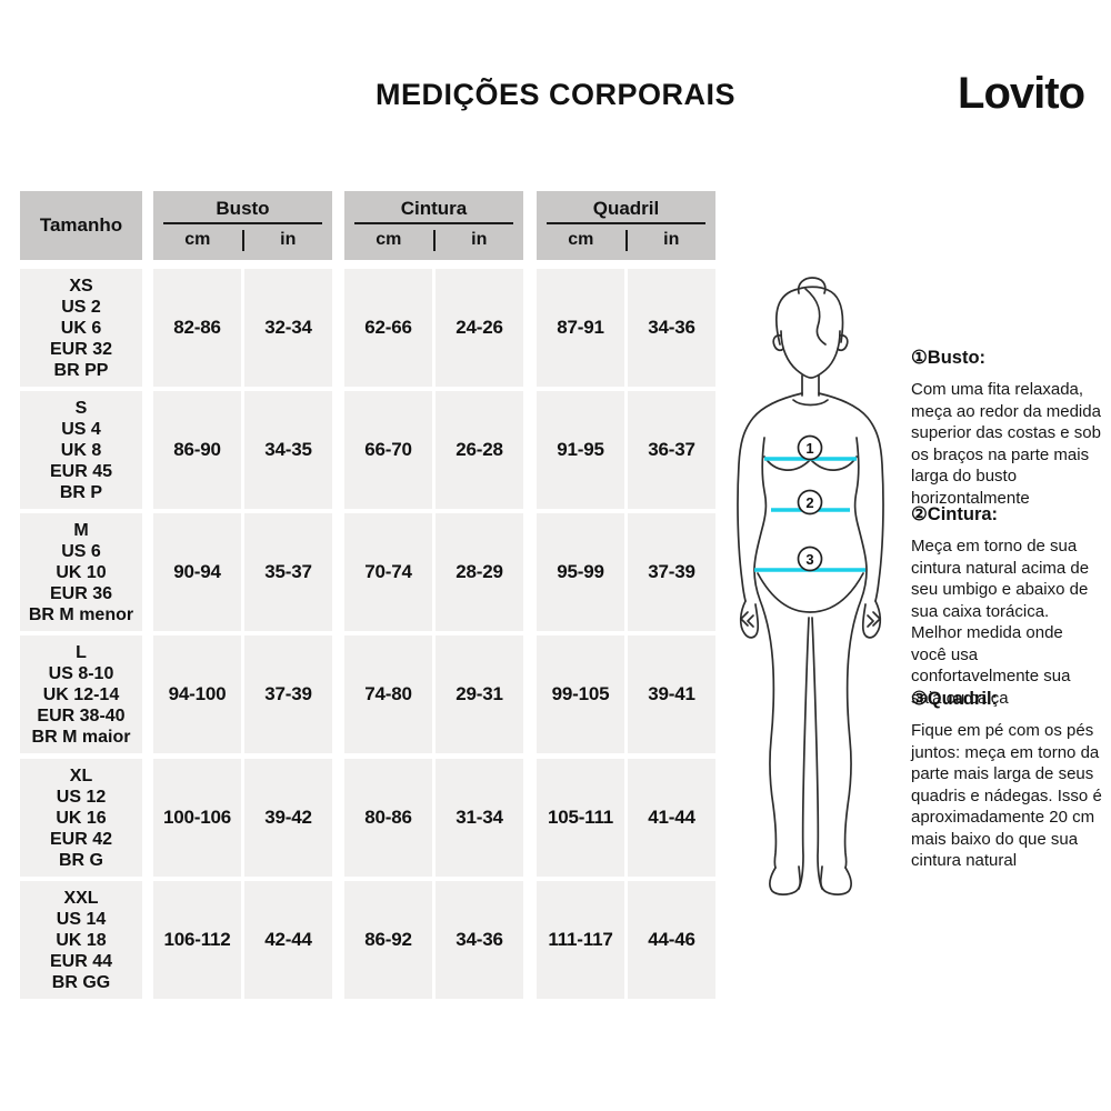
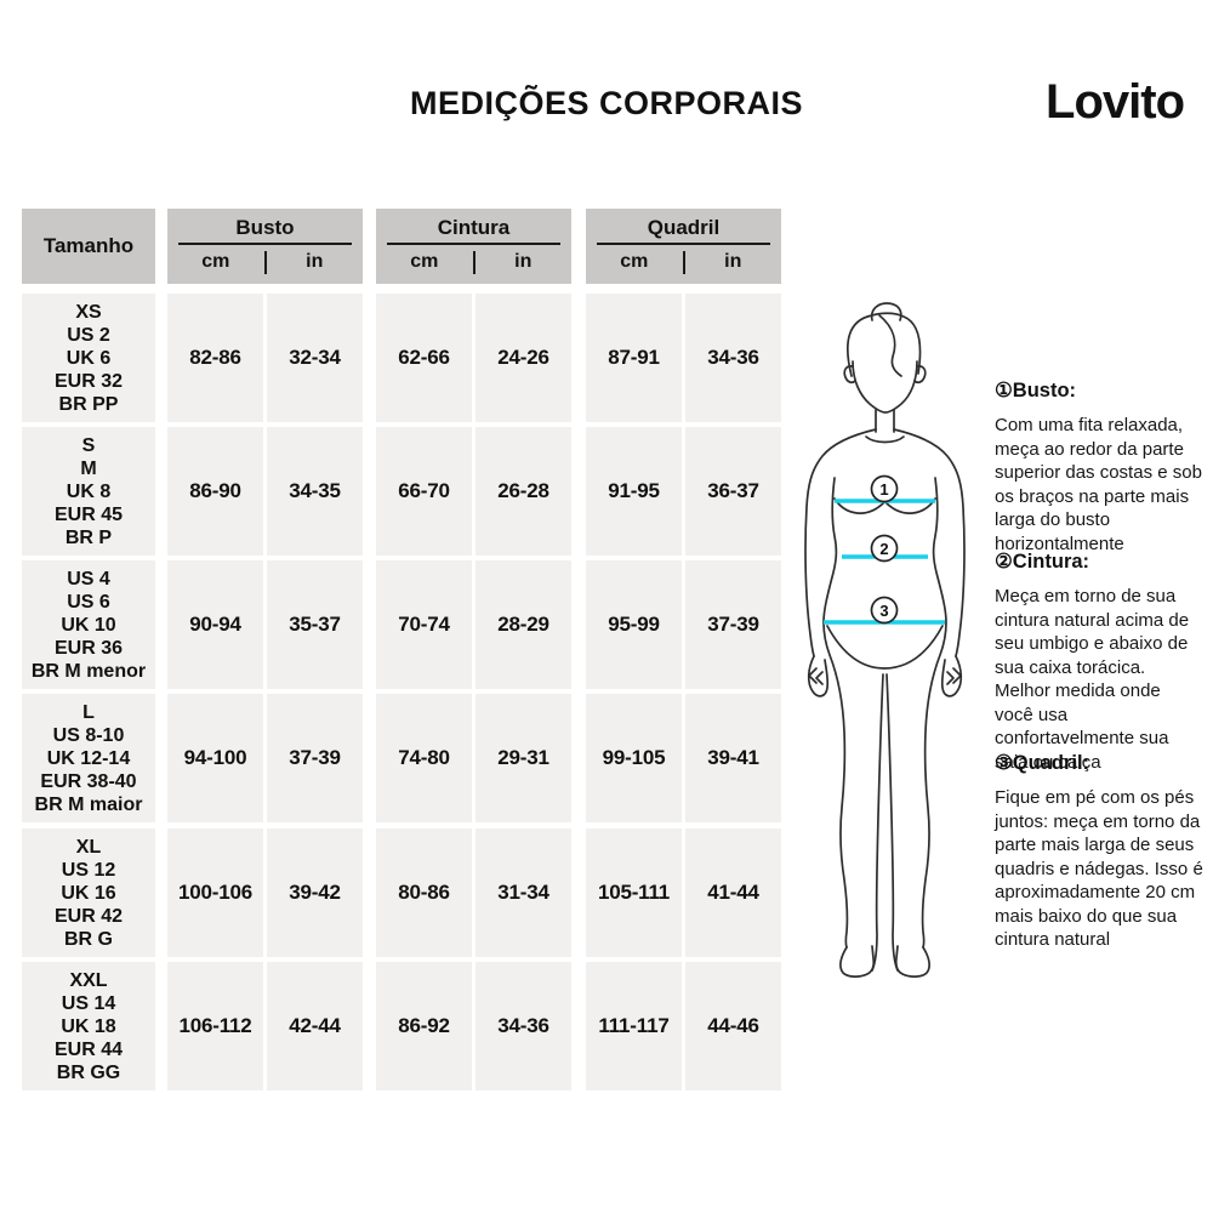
  MEDIÇÕES CORPORAIS
  Lovito
  Tamanho
  Busto
  cm
  in
  Cintura
  cm
  in
  Quadril
  cm
  in
  XS
  US 2
  UK 6
  EUR 32
  BR PP
  82-86
  32-34
  62-66
  24-26
  87-91
  34-36
  S
- US 4
+ M
  UK 8
  EUR 45
  BR P
  86-90
  34-35
  66-70
  26-28
  91-95
  36-37
- M
+ US 4
  US 6
  UK 10
  EUR 36
  BR M menor
  90-94
  35-37
  70-74
  28-29
  95-99
  37-39
  L
  US 8-10
  UK 12-14
  EUR 38-40
  BR M maior
  94-100
  37-39
  74-80
  29-31
  99-105
  39-41
  XL
  US 12
  UK 16
  EUR 42
  BR G
  100-106
  39-42
  80-86
  31-34
  105-111
  41-44
  XXL
  US 14
  UK 18
  EUR 44
  BR GG
  106-112
  42-44
  86-92
  34-36
  111-117
  44-46
  1
  2
  3
  ①Busto:
- Com uma fita relaxada, meça ao redor da medida superior das costas e sob os braços na parte mais larga do busto horizontalmente
+ Com uma fita relaxada, meça ao redor da parte superior das costas e sob os braços na parte mais larga do busto horizontalmente
  ②Cintura:
  Meça em torno de sua cintura natural acima de seu umbigo e abaixo de sua caixa torácica. Melhor medida onde você usa confortavelmente sua saia ou calça
  ③Quadril:
  Fique em pé com os pés juntos: meça em torno da parte mais larga de seus quadris e nádegas. Isso é aproximadamente 20 cm mais baixo do que sua cintura natural
